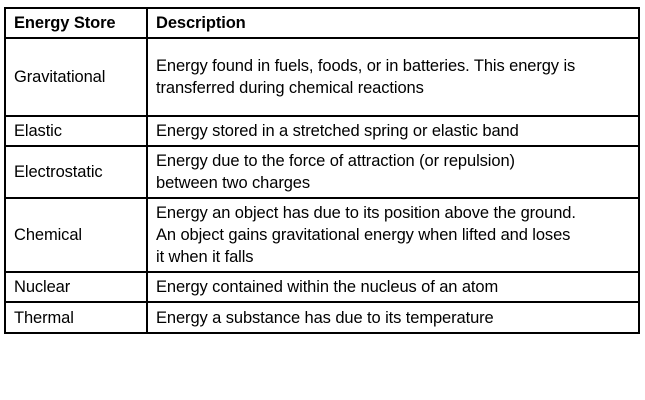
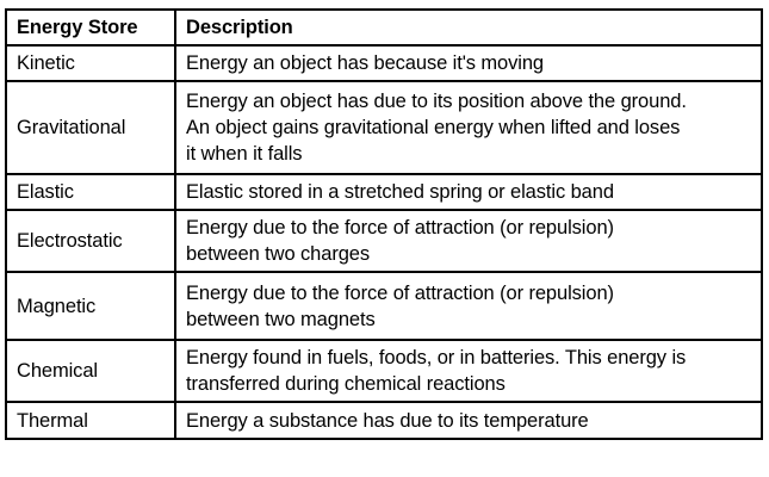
  Energy Store	Description
+ Kinetic	Energy an object has because it's moving
- Gravitational	Energy found in fuels, foods, or in batteries. This energy is transferred during chemical reactions
+ Gravitational	Energy an object has due to its position above the ground. An object gains gravitational energy when lifted and loses it when it falls
- Elastic	Energy stored in a stretched spring or elastic band
+ Elastic	Elastic stored in a stretched spring or elastic band
  Electrostatic	Energy due to the force of attraction (or repulsion) between two charges
+ Magnetic	Energy due to the force of attraction (or repulsion) between two magnets
- Chemical	Energy an object has due to its position above the ground. An object gains gravitational energy when lifted and loses it when it falls
+ Chemical	Energy found in fuels, foods, or in batteries. This energy is transferred during chemical reactions
- Nuclear	Energy contained within the nucleus of an atom
  Thermal	Energy a substance has due to its temperature
